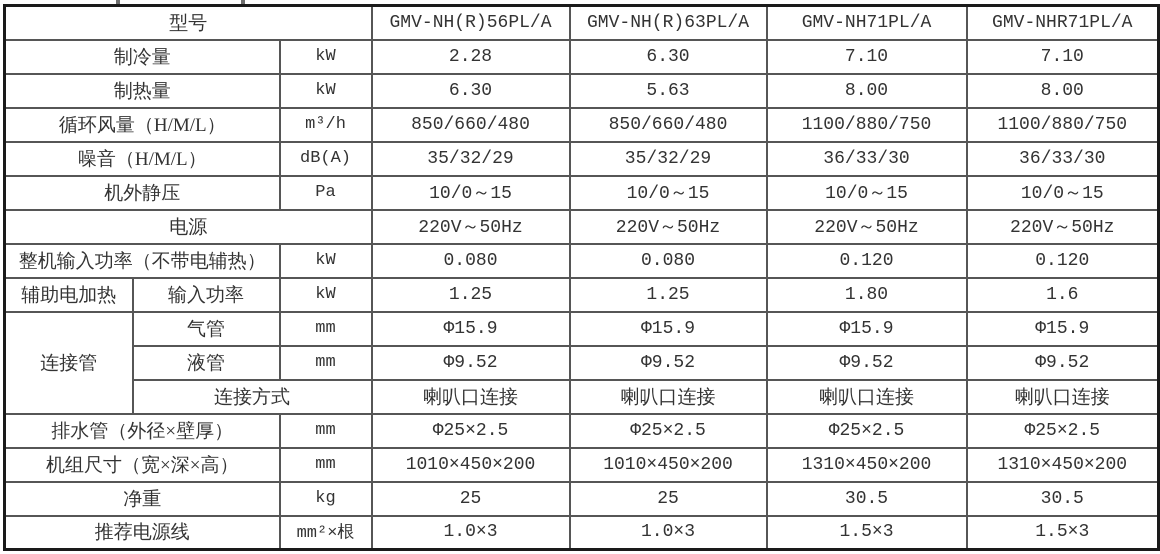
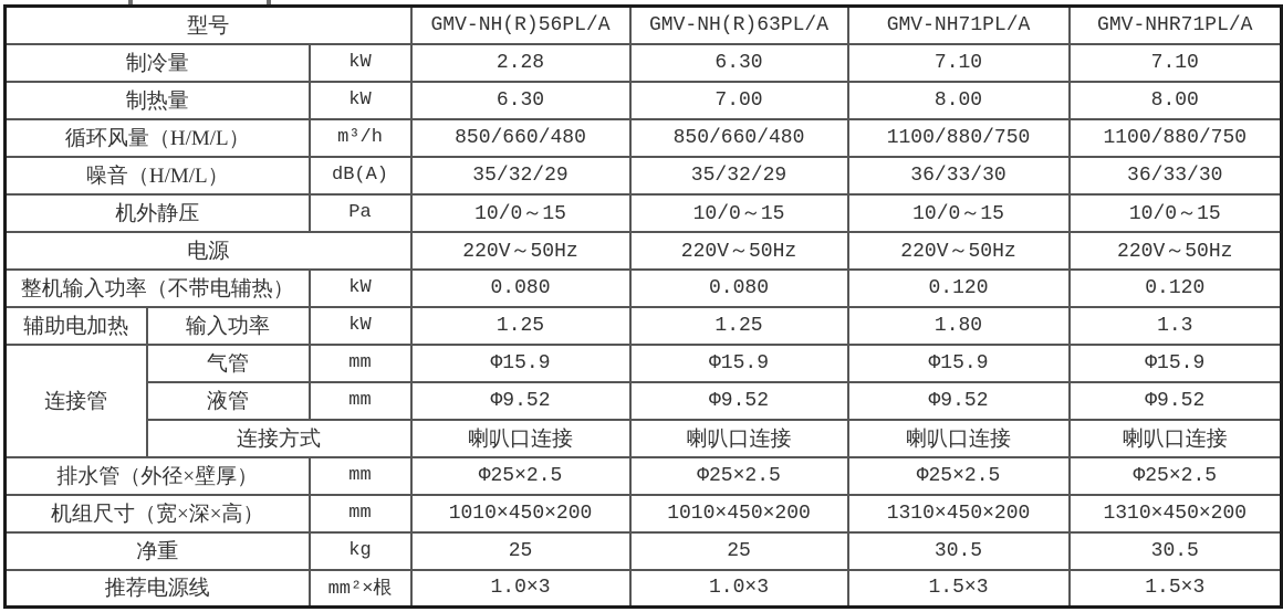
  型号	GMV-NH(R)56PL/A	GMV-NH(R)63PL/A	GMV-NH71PL/A	GMV-NHR71PL/A
  制冷量	kW	2.28	6.30	7.10	7.10
- 制热量	kW	6.30	5.63	8.00	8.00
+ 制热量	kW	6.30	7.00	8.00	8.00
  循环风量（H/M/L）	m³/h	850/660/480	850/660/480	1100/880/750	1100/880/750
  噪音（H/M/L）	dB(A)	35/32/29	35/32/29	36/33/30	36/33/30
  机外静压	Pa	10/0～15	10/0～15	10/0～15	10/0～15
  电源	220V～50Hz	220V～50Hz	220V～50Hz	220V～50Hz
  整机输入功率（不带电辅热）	kW	0.080	0.080	0.120	0.120
- 辅助电加热	输入功率	kW	1.25	1.25	1.80	1.6
+ 辅助电加热	输入功率	kW	1.25	1.25	1.80	1.3
  连接管	气管	mm	Φ15.9	Φ15.9	Φ15.9	Φ15.9
  液管	mm	Φ9.52	Φ9.52	Φ9.52	Φ9.52
  连接方式	喇叭口连接	喇叭口连接	喇叭口连接	喇叭口连接
  排水管（外径×壁厚）	mm	Φ25×2.5	Φ25×2.5	Φ25×2.5	Φ25×2.5
  机组尺寸（宽×深×高）	mm	1010×450×200	1010×450×200	1310×450×200	1310×450×200
  净重	kg	25	25	30.5	30.5
  推荐电源线	mm²×根	1.0×3	1.0×3	1.5×3	1.5×3
